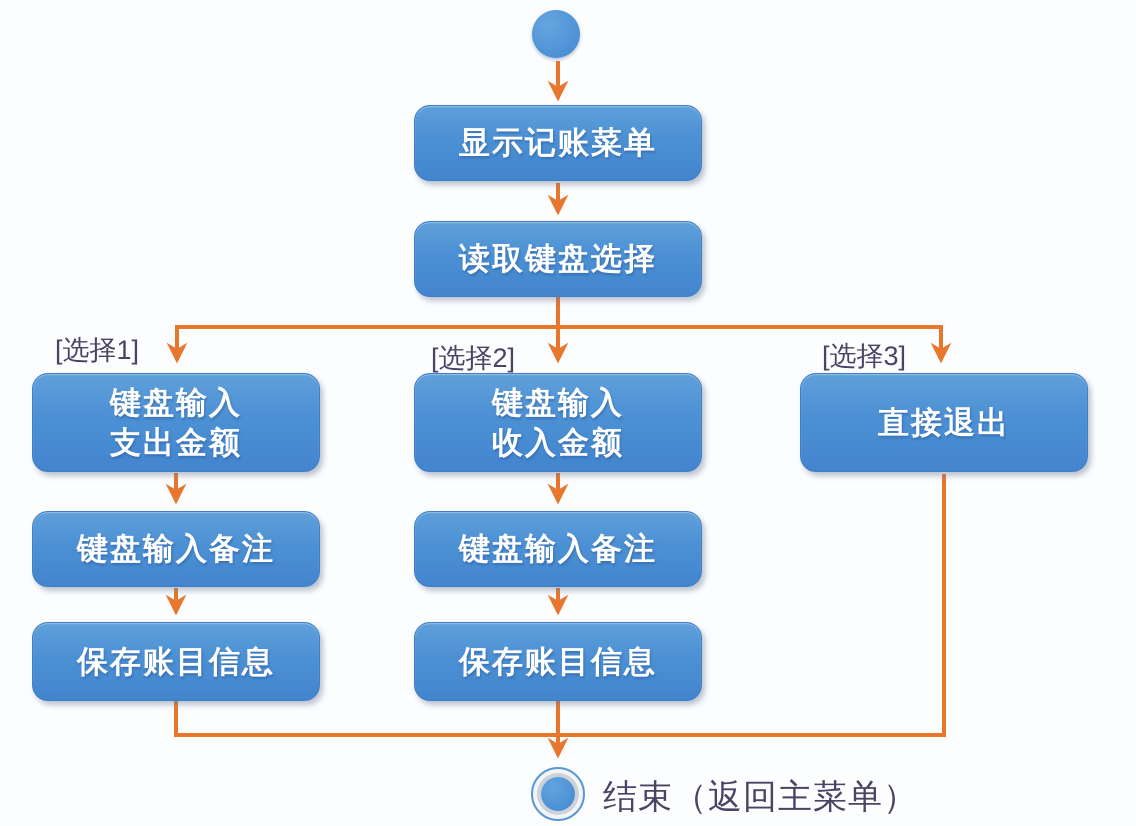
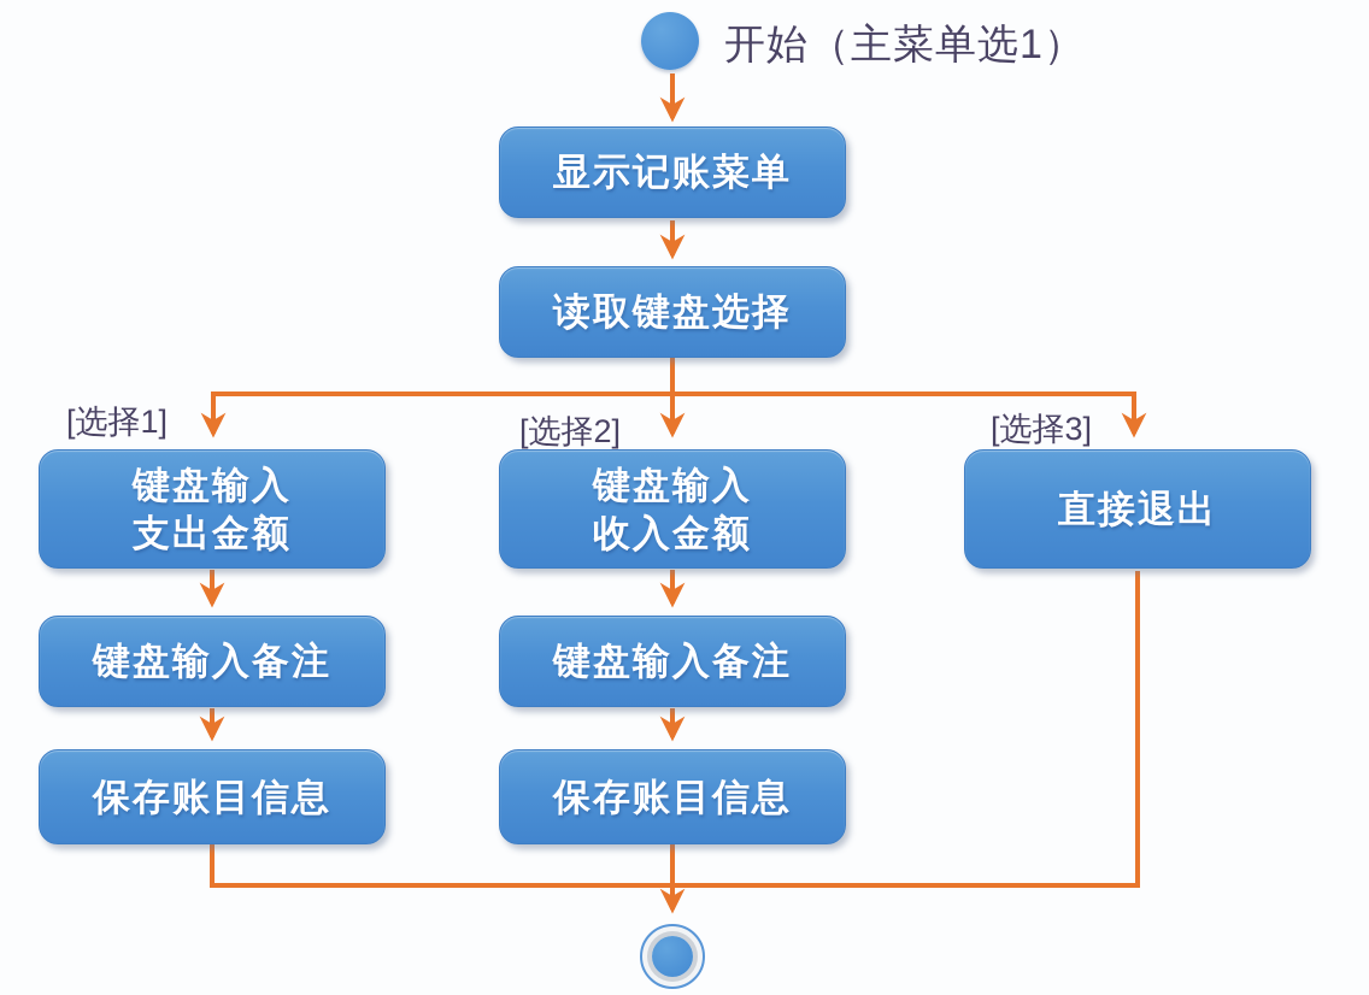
+ 开始（主菜单选1）
  显示记账菜单
  读取键盘选择
  [选择1]
  [选择2]
  [选择3]
  键盘输入
  支出金额
  键盘输入
  收入金额
  直接退出
  键盘输入备注
  键盘输入备注
  保存账目信息
  保存账目信息
- 结束（返回主菜单）
